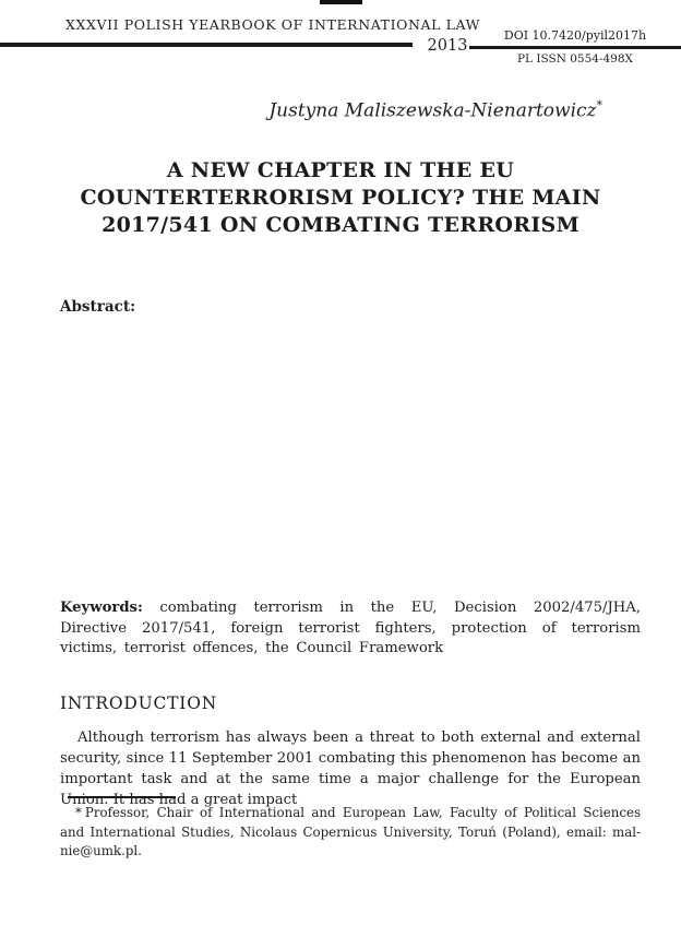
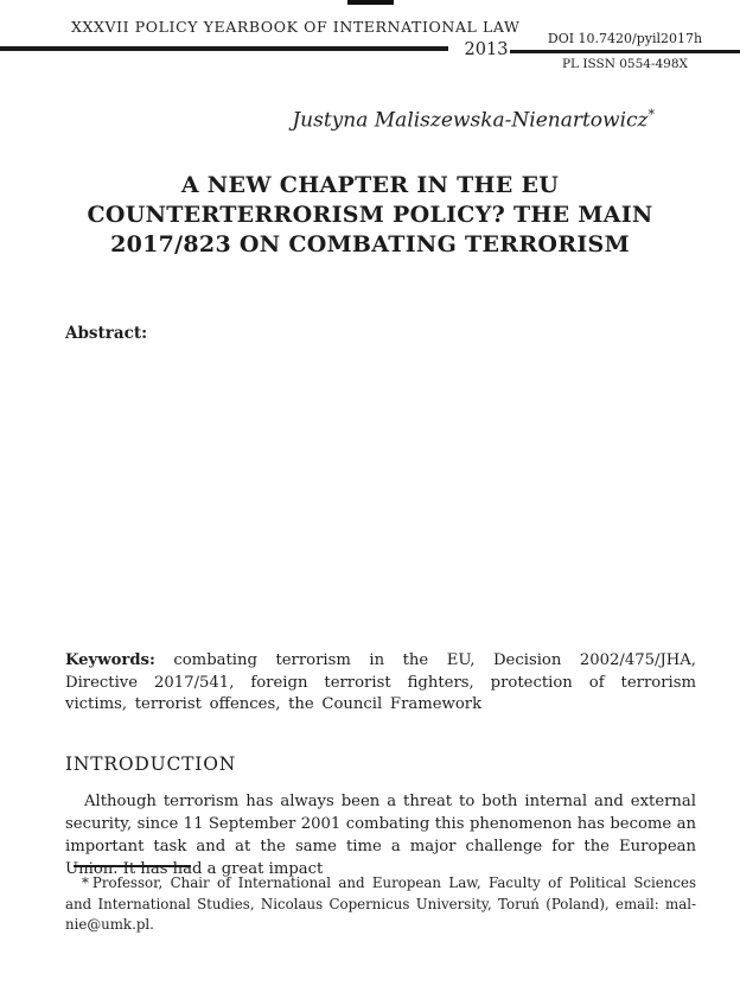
- XXXVII POLISH YEARBOOK OF INTERNATIONAL LAW
+ XXXVII POLICY YEARBOOK OF INTERNATIONAL LAW
  2013
  DOI 10.7420/pyil2017h
  PL ISSN 0554-498X
  Justyna Maliszewska-Nienartowicz*
  A NEW CHAPTER IN THE EU
  COUNTERTERRORISM POLICY? THE MAIN
- 2017/541 ON COMBATING TERRORISM
+ 2017/823 ON COMBATING TERRORISM
  Abstract:
  Keywords: combating terrorism in the EU, Decision 2002/475/JHA, Directive 2017/541, foreign terrorist fighters, protection of terrorism victims, terrorist offences, the Council Framework
  INTRODUCTION
- Although terrorism has always been a threat to both external and external security, since 11 September 2001 combating this phenomenon has become an important task and at the same time a major challenge for the European Union. It has had a great impact
+ Although terrorism has always been a threat to both internal and external security, since 11 September 2001 combating this phenomenon has become an important task and at the same time a major challenge for the European Union. It has had a great impact
  * Professor, Chair of International and European Law, Faculty of Political Sciences and International Studies, Nicolaus Copernicus University, Toruń (Poland), email: mal-nie@umk.pl.
